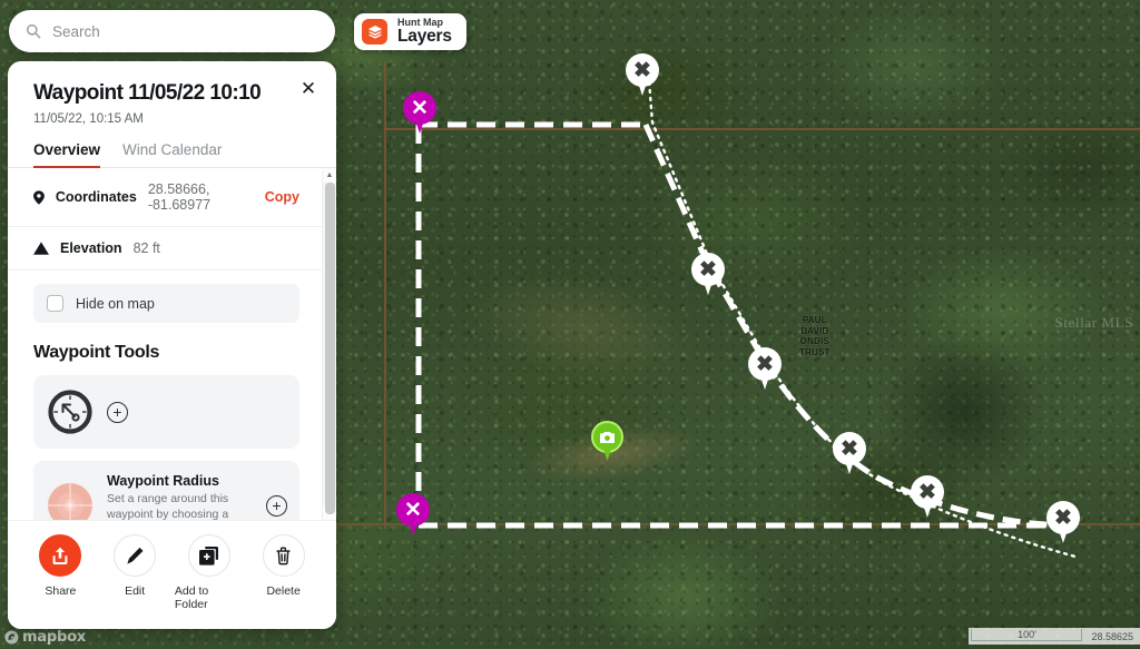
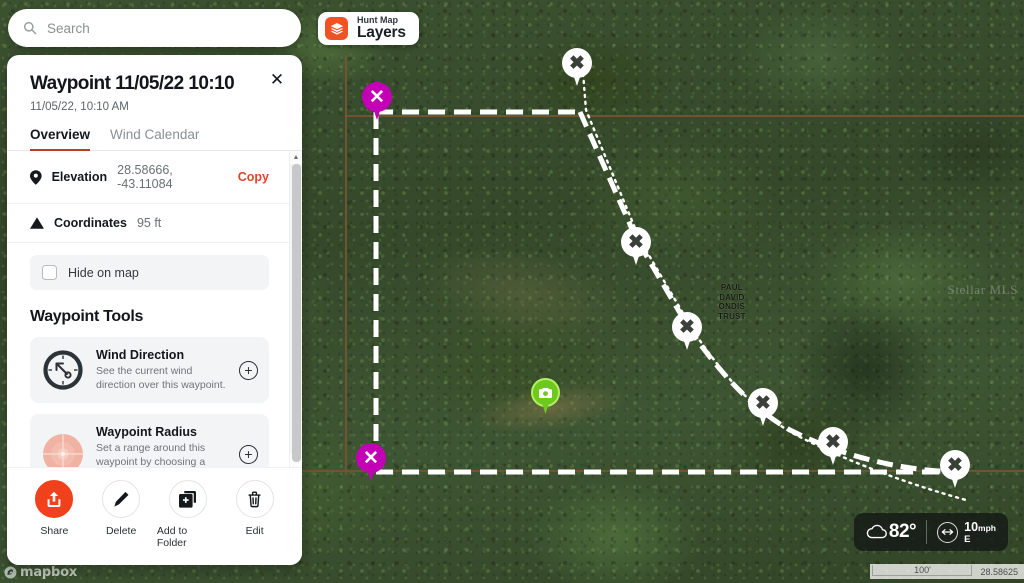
  PAUL
  DAVID
  ONDIS
  TRUST
  Stellar MLS
  ✕
  ✕
  ✖
  ✖
  ✖
  ✖
  ✖
  ✖
  mapbox
  Search
  Hunt Map
  Layers
+ 82°
+ 10mph
+ E
  100'
  28.58625
  Waypoint 11/05/22 10:10
- 11/05/22, 10:15 AM
+ 11/05/22, 10:10 AM
  ✕
  Overview
  Wind Calendar
- Coordinates
+ Elevation
- 28.58666, -81.68977
+ 28.58666, -43.11084
  Copy
- Elevation
+ Coordinates
- 82 ft
+ 95 ft
  Hide on map
  Waypoint Tools
+ Wind Direction
+ See the current wind direction over this waypoint.
  +
  Waypoint Radius
  Set a range around this waypoint by choosing a
  +
  Share
- Edit
+ Delete
  Add to Folder
- Delete
+ Edit
